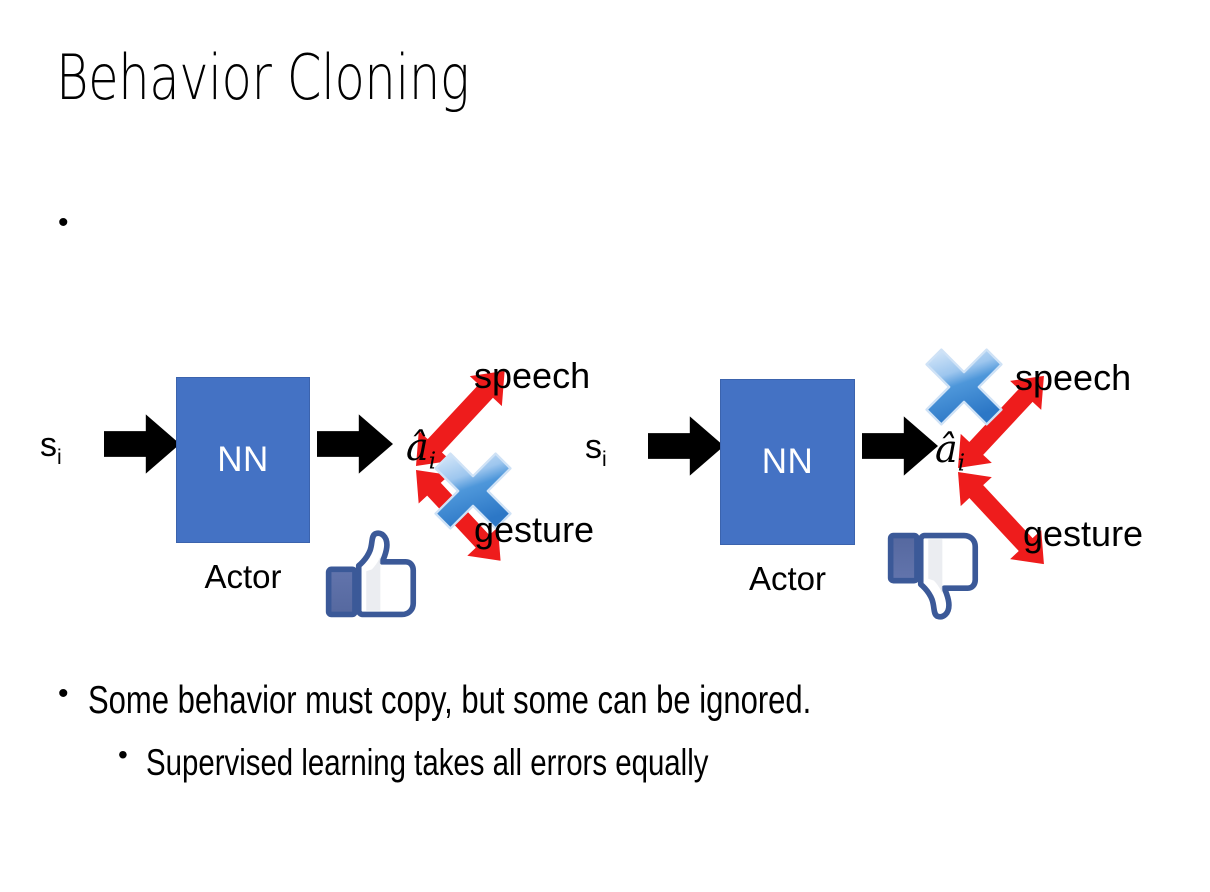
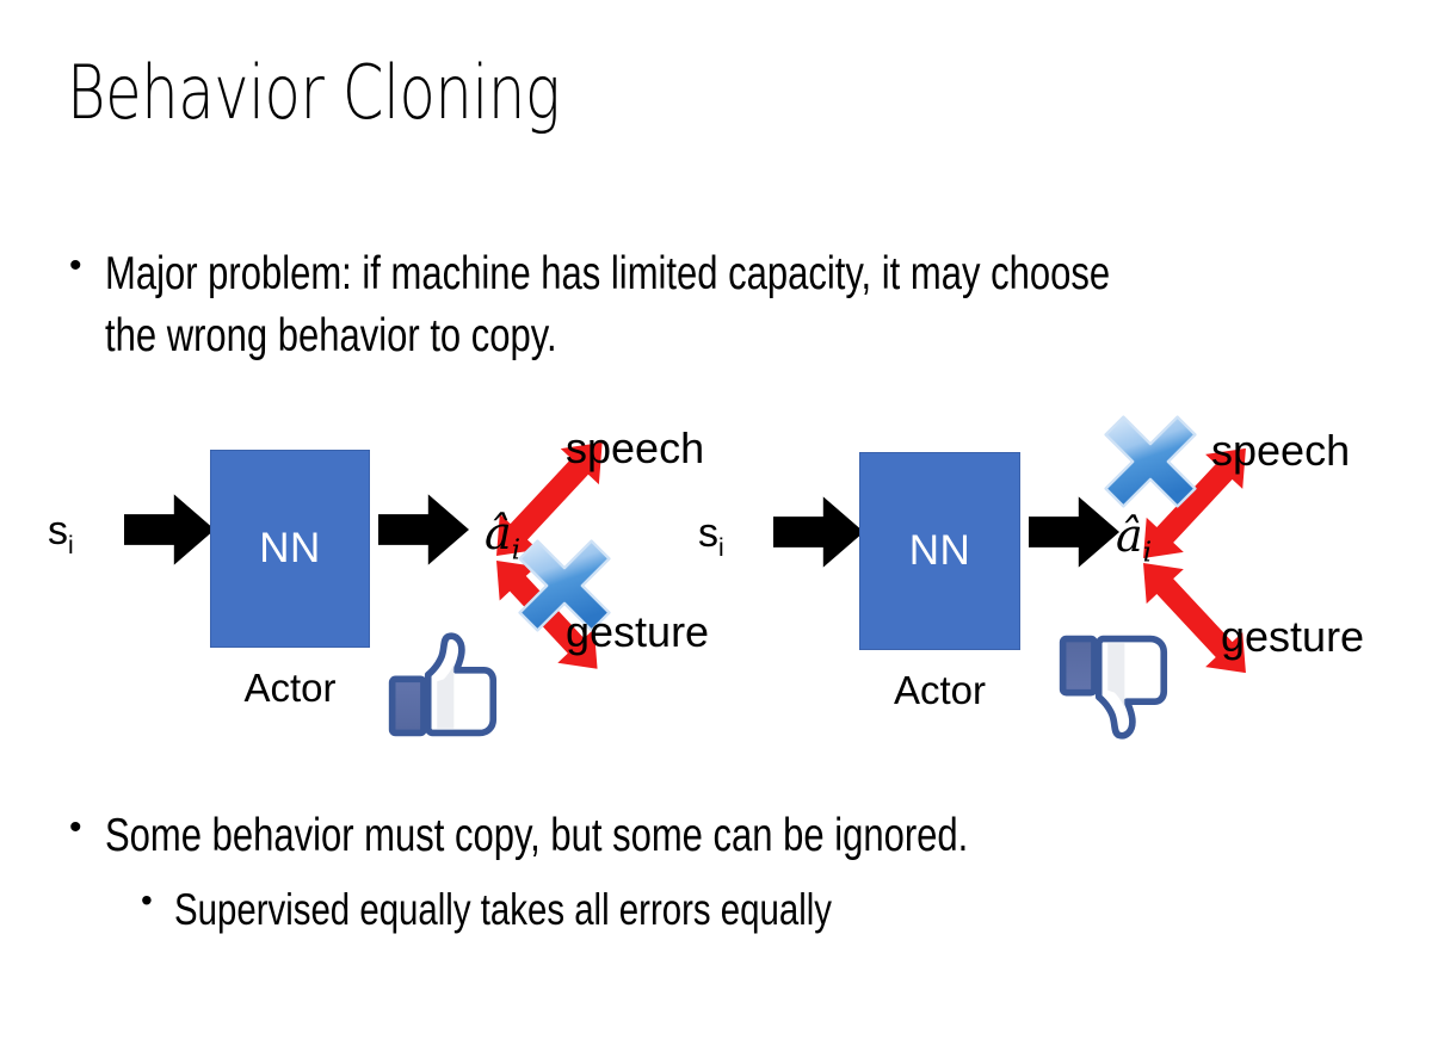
  Behavior Cloning
  •
+ Major problem: if machine has limited capacity, it may choose the wrong behavior to copy.
  •
  Some behavior must copy, but some can be ignored.
  •
- Supervised learning takes all errors equally
+ Supervised equally takes all errors equally
  si
  NN
  Actor
  âi
  speech
  gesture
  si
  NN
  Actor
  âi
  speech
  gesture
